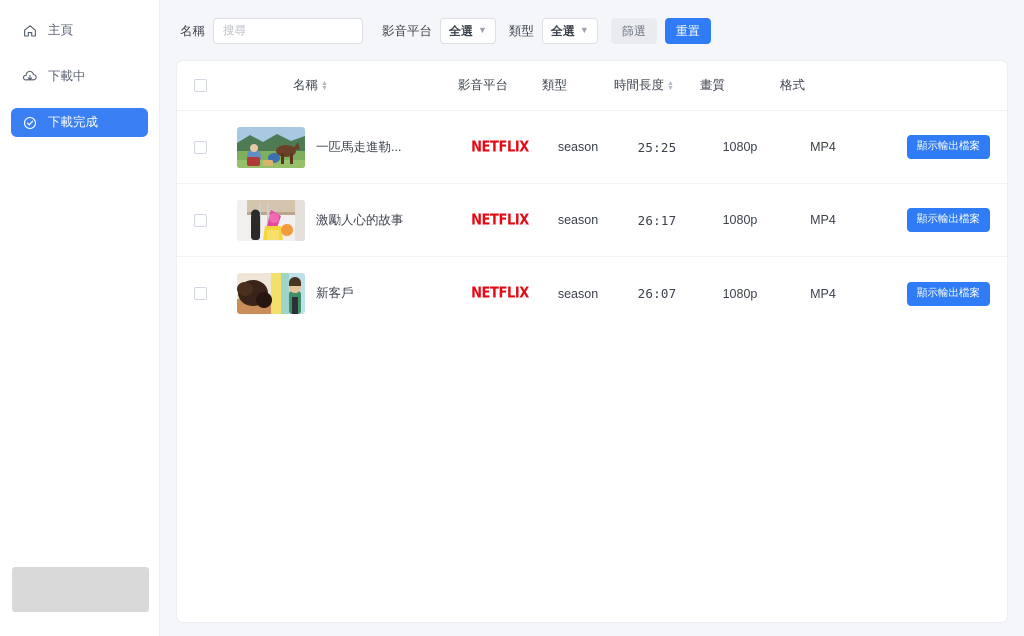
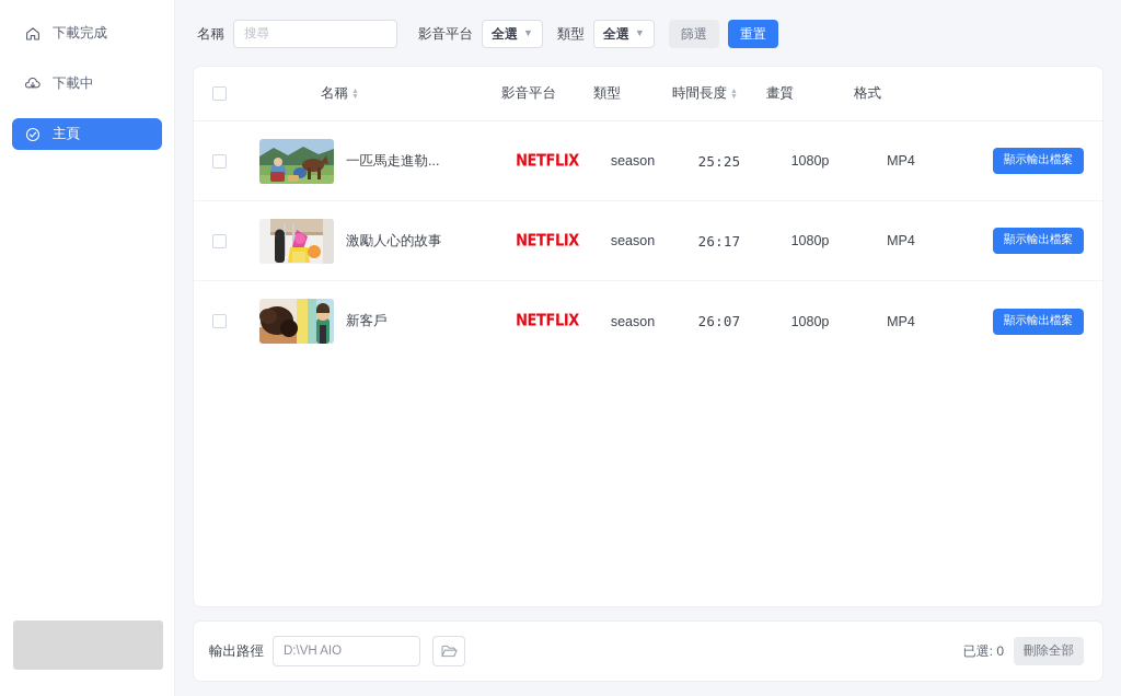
- 主頁
+ 下載完成
  下載中
- 下載完成
+ 主頁
  名稱
  搜尋
  影音平台
  全選
  ▼
  類型
  全選
  ▼
  篩選
  重置
  名稱
  影音平台
  類型
  時間長度
  畫質
  格式
  一匹馬走進勒...
  NETFLIX
  season
  25:25
  1080p
  MP4
  顯示輸出檔案
  激勵人心的故事
  NETFLIX
  season
  26:17
  1080p
  MP4
  顯示輸出檔案
  新客戶
  NETFLIX
  season
  26:07
  1080p
  MP4
  顯示輸出檔案
+ 輸出路徑
+ D:\VH AIO
+ 已選: 0
+ 刪除全部
